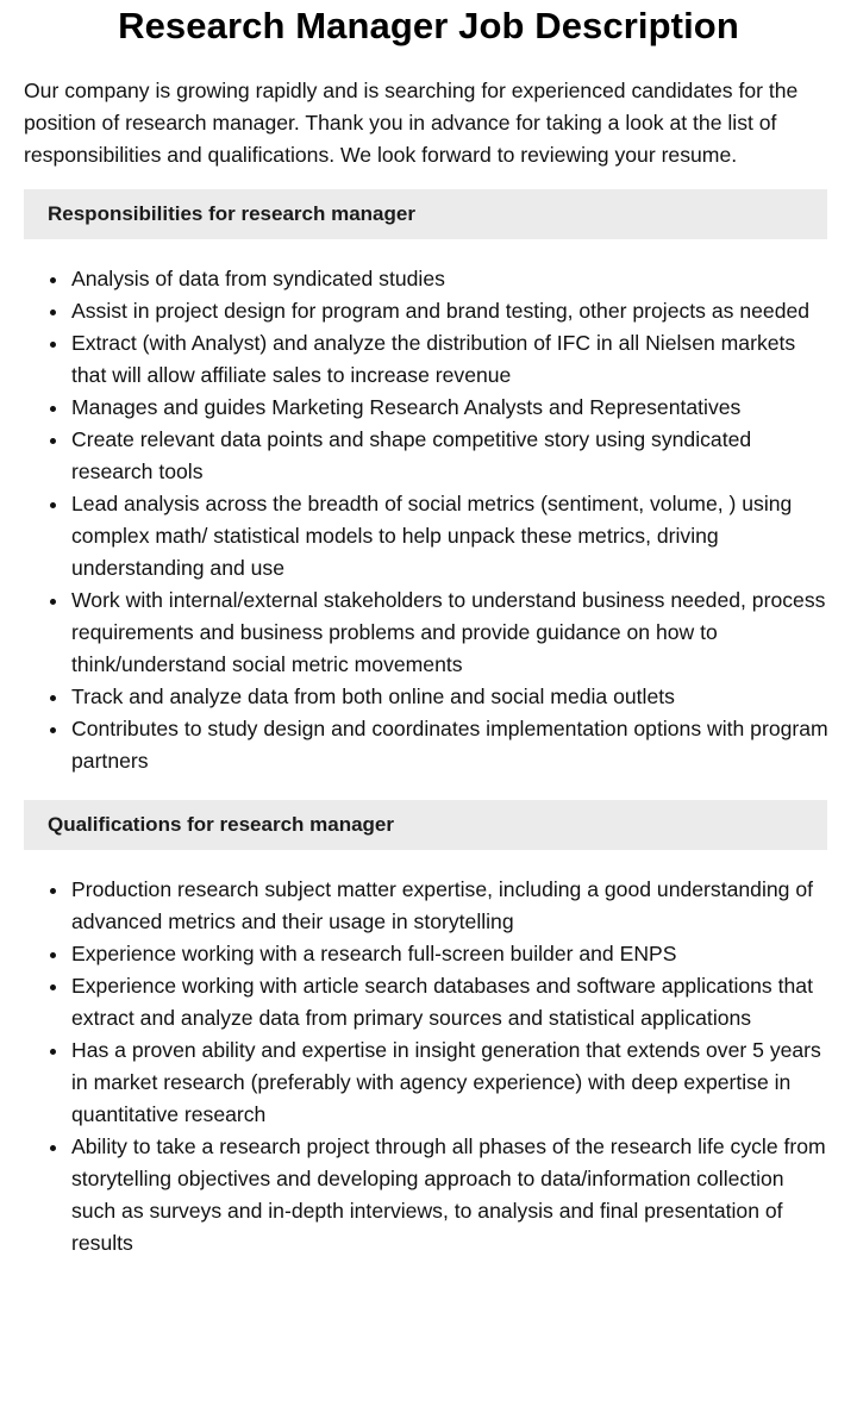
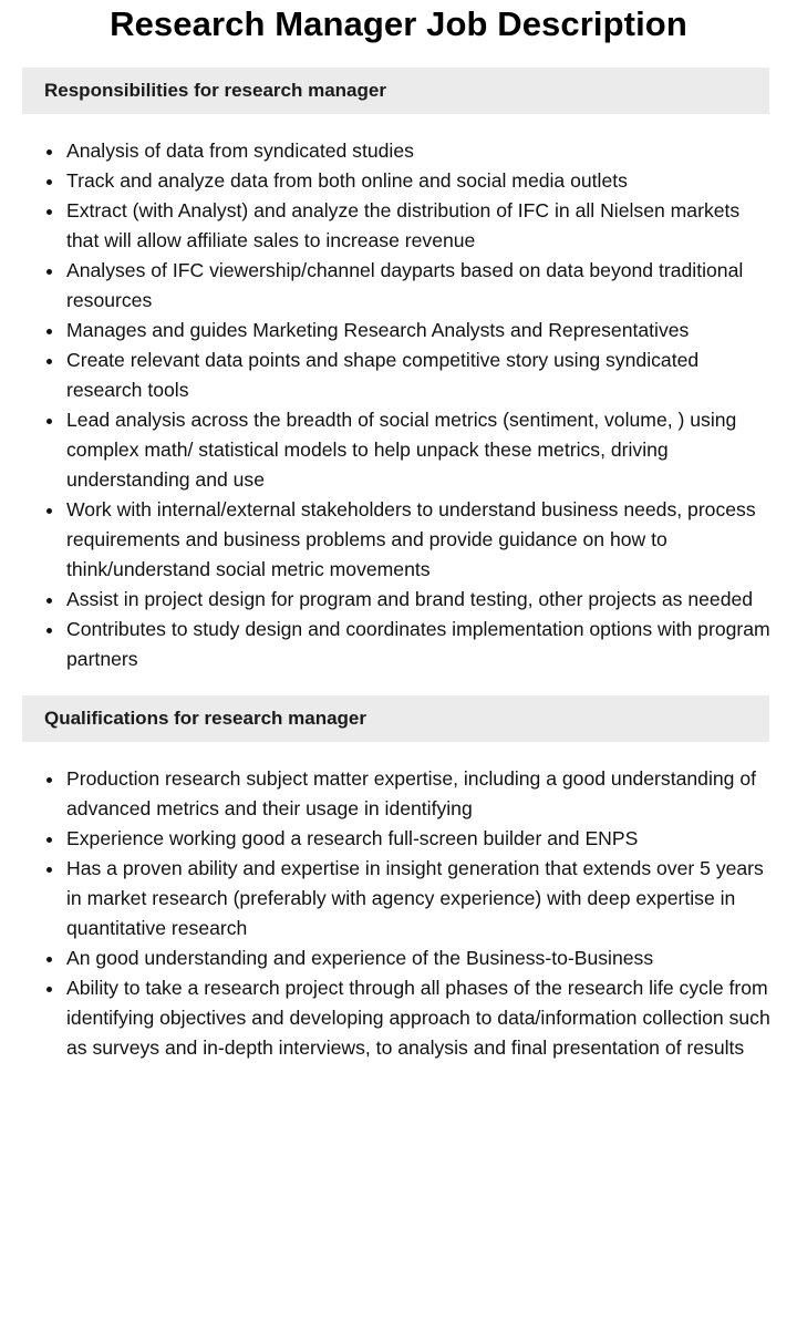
  Research Manager Job Description
- Our company is growing rapidly and is searching for experienced candidates for the position of research manager. Thank you in advance for taking a look at the list of responsibilities and qualifications. We look forward to reviewing your resume.
  Responsibilities for research manager
  Analysis of data from syndicated studies
- Assist in project design for program and brand testing, other projects as needed
+ Track and analyze data from both online and social media outlets
  Extract (with Analyst) and analyze the distribution of IFC in all Nielsen markets that will allow affiliate sales to increase revenue
+ Analyses of IFC viewership/channel dayparts based on data beyond traditional resources
  Manages and guides Marketing Research Analysts and Representatives
  Create relevant data points and shape competitive story using syndicated research tools
  Lead analysis across the breadth of social metrics (sentiment, volume, ) using complex math/ statistical models to help unpack these metrics, driving understanding and use
- Work with internal/external stakeholders to understand business needed, process requirements and business problems and provide guidance on how to think/understand social metric movements
+ Work with internal/external stakeholders to understand business needs, process requirements and business problems and provide guidance on how to think/understand social metric movements
- Track and analyze data from both online and social media outlets
+ Assist in project design for program and brand testing, other projects as needed
  Contributes to study design and coordinates implementation options with program partners
  Qualifications for research manager
- Production research subject matter expertise, including a good understanding of advanced metrics and their usage in storytelling
+ Production research subject matter expertise, including a good understanding of advanced metrics and their usage in identifying
- Experience working with a research full-screen builder and ENPS
+ Experience working good a research full-screen builder and ENPS
- Experience working with article search databases and software applications that extract and analyze data from primary sources and statistical applications
  Has a proven ability and expertise in insight generation that extends over 5 years in market research (preferably with agency experience) with deep expertise in quantitative research
+ An good understanding and experience of the Business-to-Business
- Ability to take a research project through all phases of the research life cycle from storytelling objectives and developing approach to data/information collection such as surveys and in-depth interviews, to analysis and final presentation of results
+ Ability to take a research project through all phases of the research life cycle from identifying objectives and developing approach to data/information collection such as surveys and in-depth interviews, to analysis and final presentation of results
